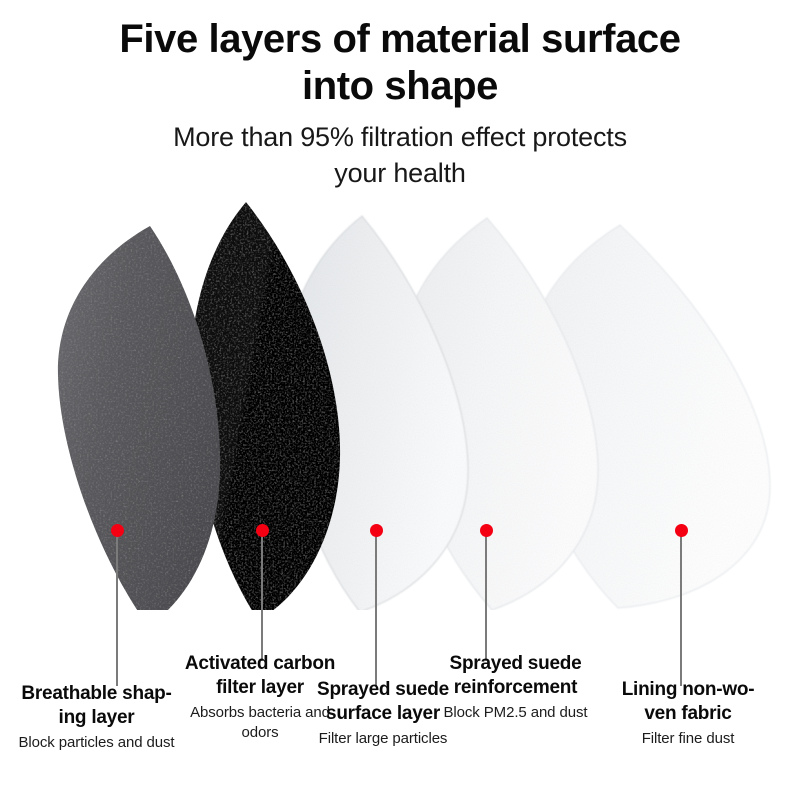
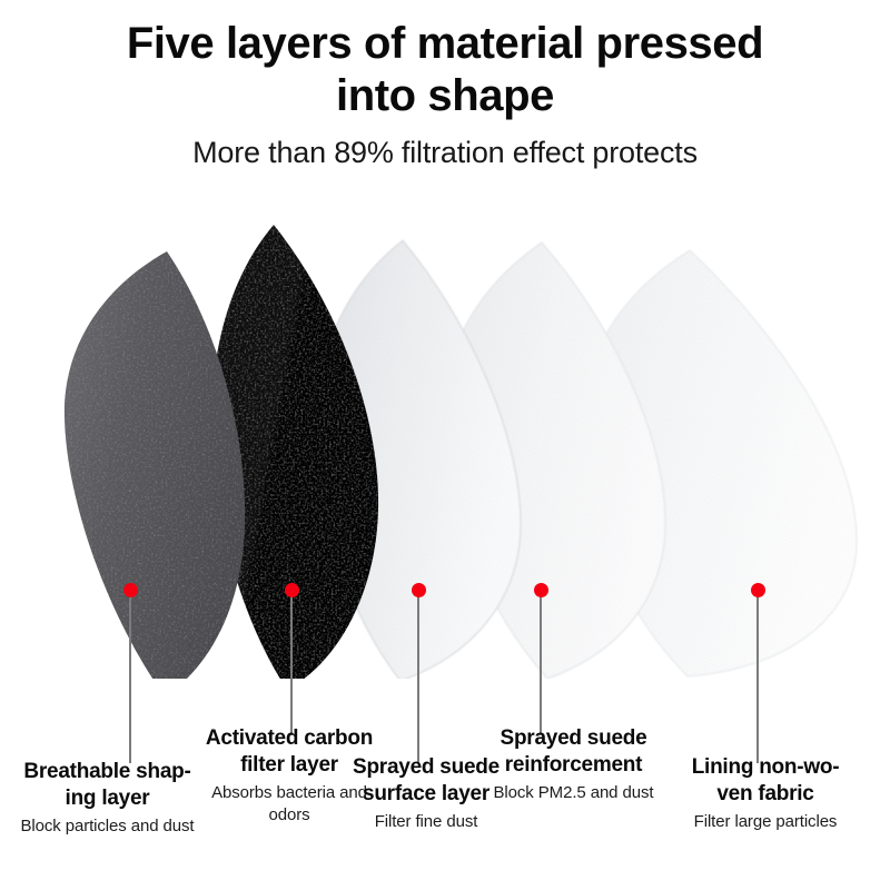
- Five layers of material surface
+ Five layers of material pressed
  into shape
- More than 95% filtration effect protects
+ More than 89% filtration effect protects
- your health
  Breathable shap-
  ing layer
  Block particles and dust
  Activated carbon
  filter layer
  Absorbs bacteria and
  odors
  Sprayed suede
  surface layer
- Filter large particles
+ Filter fine dust
  Sprayed suede
  reinforcement
  Block PM2.5 and dust
  Lining non-wo-
  ven fabric
- Filter fine dust
+ Filter large particles
